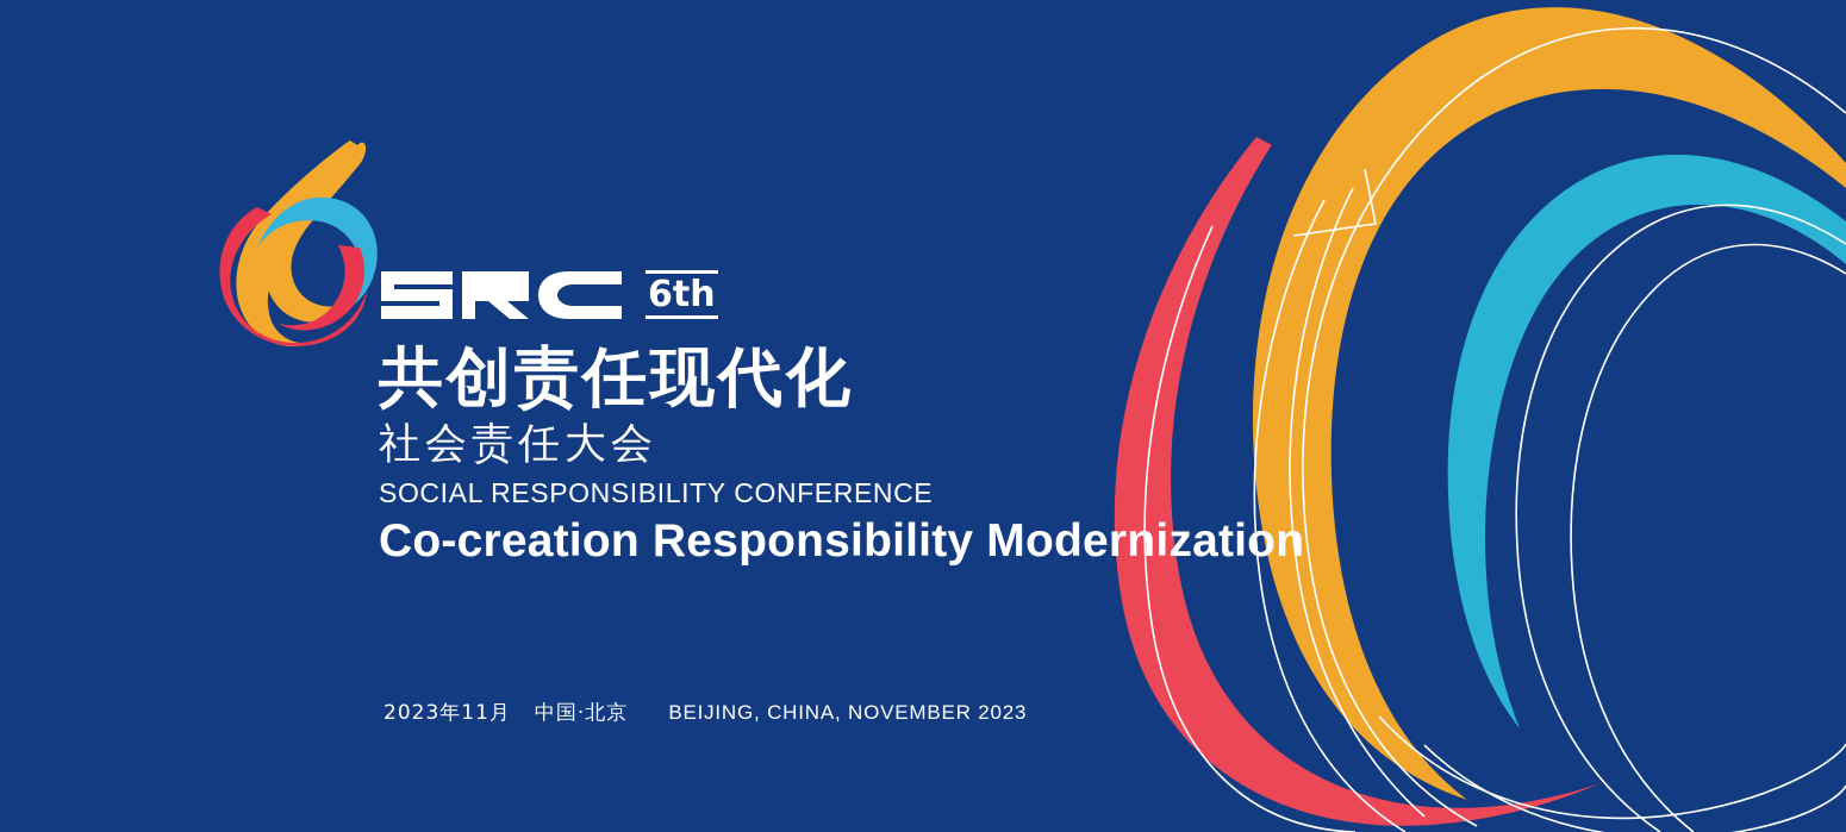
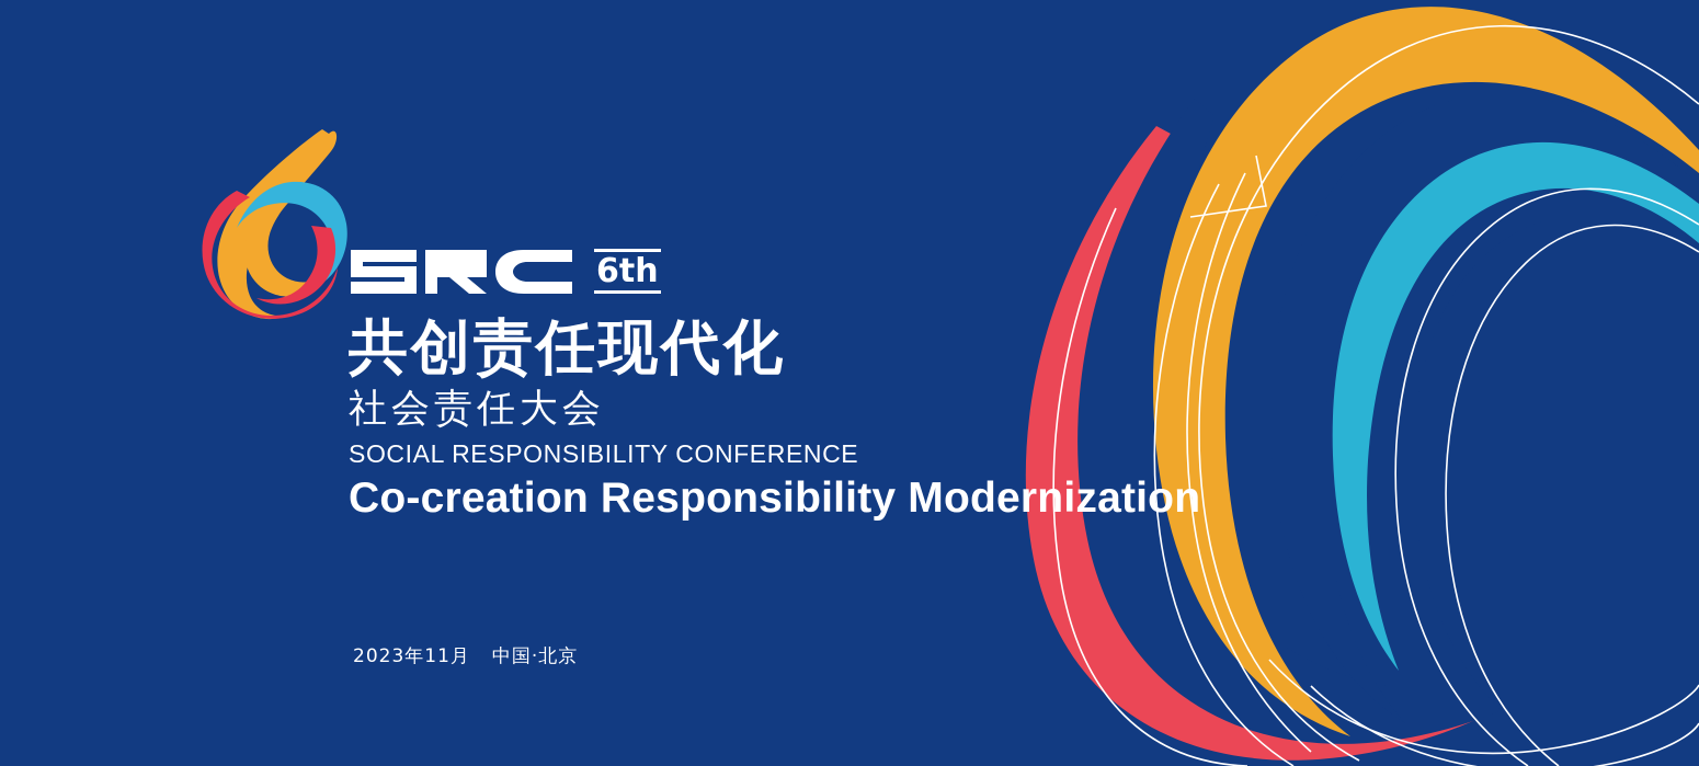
  6th
  共创责任现代化
  社会责任大会
  SOCIAL RESPONSIBILITY CONFERENCE
  Co-creation Responsibility Modernization
  2023年11月
  中国·北京
- BEIJING, CHINA, NOVEMBER 2023
